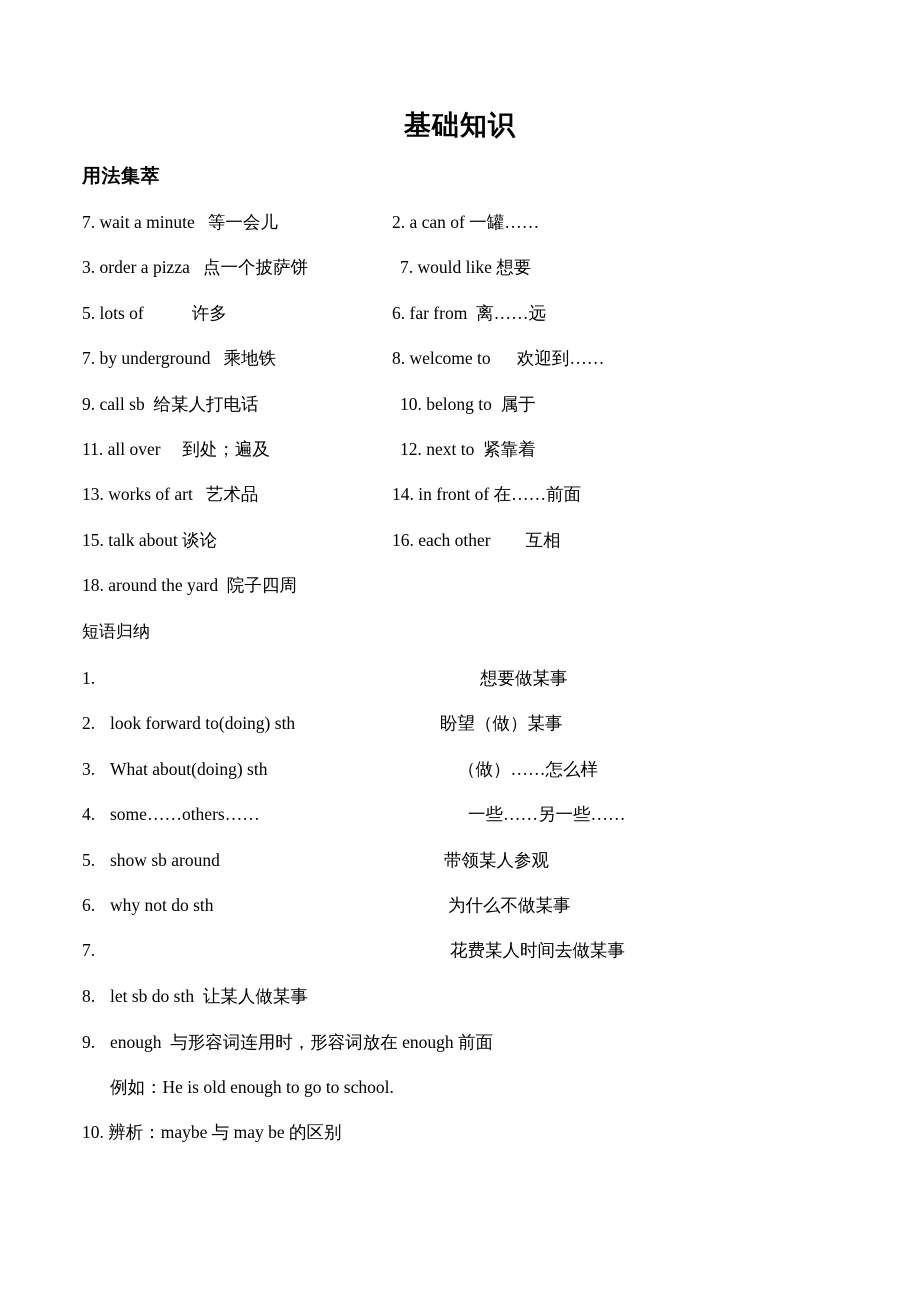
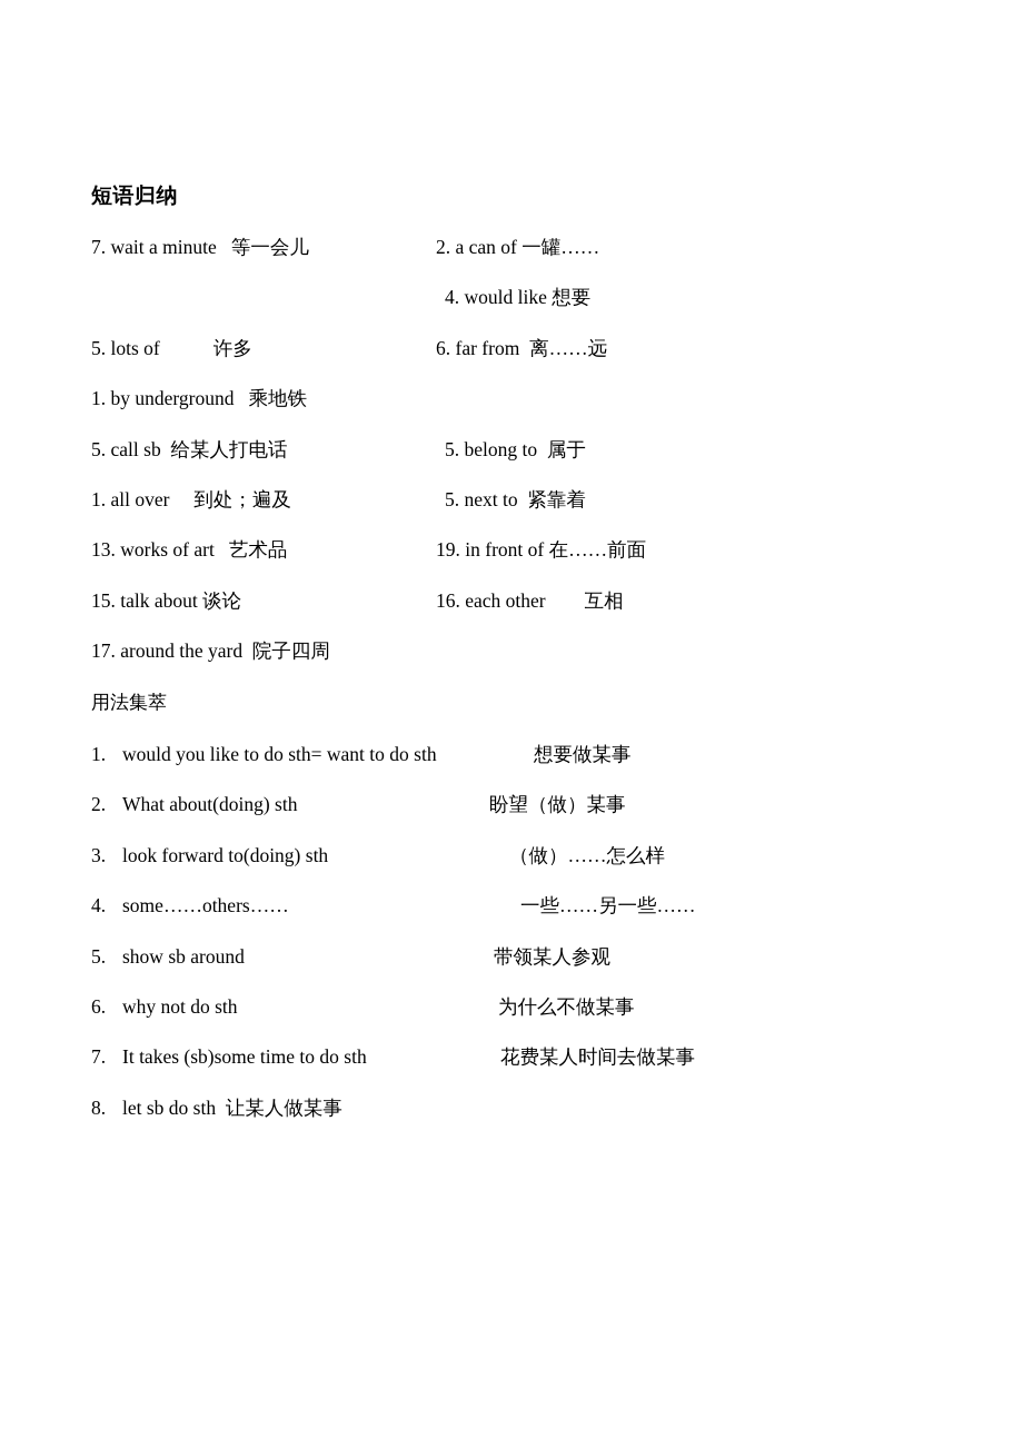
- 基础知识
- 用法集萃
+ 短语归纳
  7. wait a minute 等一会儿
  2. a can of 一罐……
- 3. order a pizza 点一个披萨饼
- 7. would like 想要
+ 4. would like 想要
  5. lots of 许多
  6. far from 离……远
- 7. by underground 乘地铁
+ 1. by underground 乘地铁
- 8. welcome to 欢迎到……
- 9. call sb 给某人打电话
+ 5. call sb 给某人打电话
- 10. belong to 属于
+ 5. belong to 属于
- 11. all over 到处；遍及
+ 1. all over 到处；遍及
- 12. next to 紧靠着
+ 5. next to 紧靠着
  13. works of art 艺术品
- 14. in front of 在……前面
+ 19. in front of 在……前面
  15. talk about 谈论
  16. each other 互相
- 18. around the yard 院子四周
+ 17. around the yard 院子四周
- 短语归纳
+ 用法集萃
  1.
+ would you like to do sth= want to do sth
  想要做某事
  2.
- look forward to(doing) sth
+ What about(doing) sth
  盼望（做）某事
  3.
- What about(doing) sth
+ look forward to(doing) sth
  （做）……怎么样
  4.
  some……others……
  一些……另一些……
  5.
  show sb around
  带领某人参观
  6.
  why not do sth
  为什么不做某事
  7.
+ It takes (sb)some time to do sth
  花费某人时间去做某事
  8.
  let sb do sth 让某人做某事
- 9.
- enough 与形容词连用时，形容词放在 enough 前面
- 例如：He is old enough to go to school.
- 10. 辨析：maybe 与 may be 的区别
